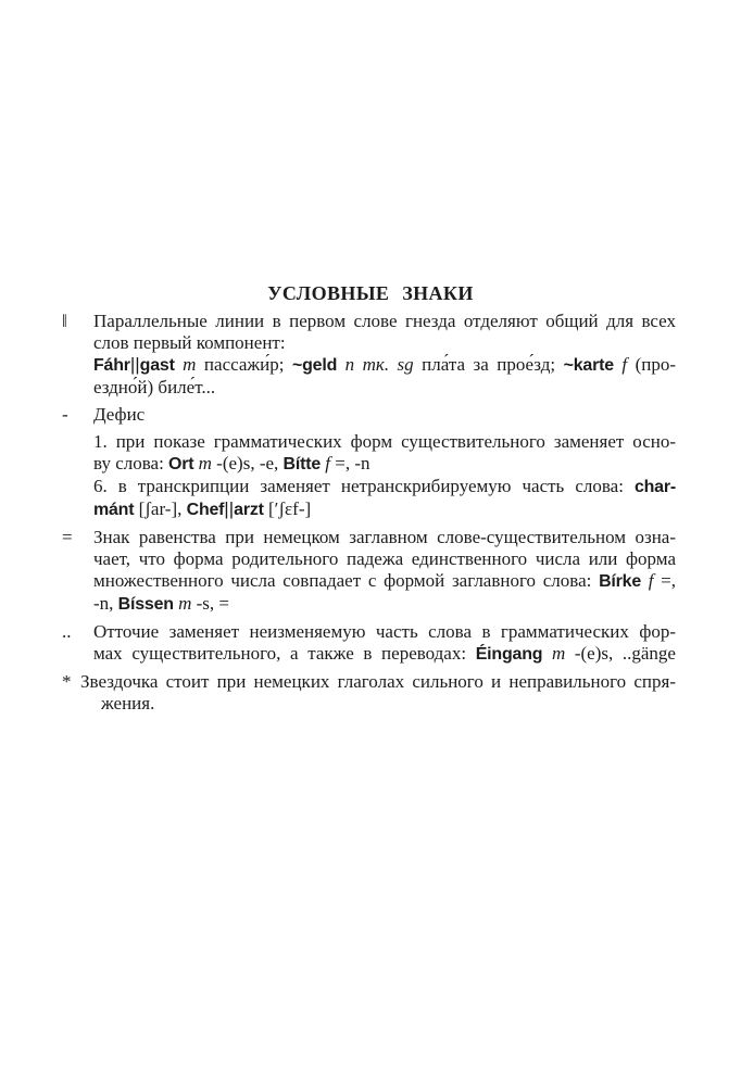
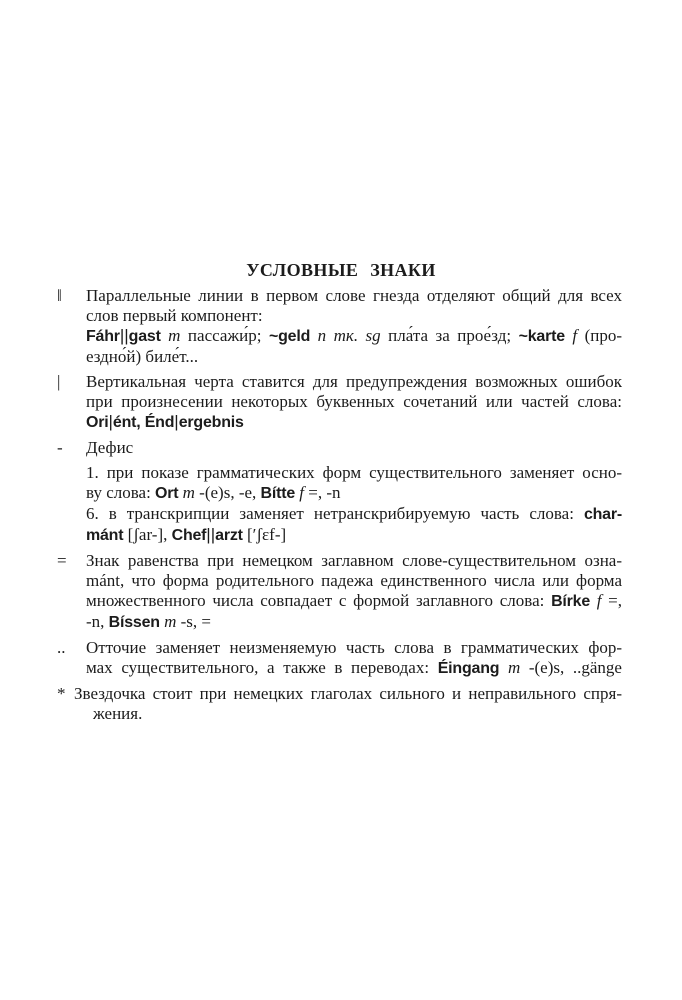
  УСЛОВНЫЕ ЗНАКИ
  ‖
  Параллельные линии в первом слове гнезда отделяют общий для всех
  слов первый компонент:
  Fáhr||gast m пассажи́р; ~geld n тк. sg пла́та за прое́зд; ~karte f (про-
  ездно́й) биле́т...
+ |
+ Вертикальная черта ставится для предупреждения возможных ошибок
+ при произнесении некоторых буквенных сочетаний или частей слова:
+ Ori|ént, Énd|ergebnis
  -
  Дефис
  1. при показе грамматических форм существительного заменяет осно-
  ву слова: Ort m -(e)s, -e, Bítte f =, -n
  6. в транскрипции заменяет нетранскрибируемую часть слова: char-
  mánt [ʃar-], Chef||arzt [ʹʃɛf-]
  =
  Знак равенства при немецком заглавном слове-существительном озна-
- чает, что форма родительного падежа единственного числа или форма
+ mánt, что форма родительного падежа единственного числа или форма
  множественного числа совпадает с формой заглавного слова: Bírke f =,
  -n, Bíssen m -s, =
  ..
  Отточие заменяет неизменяемую часть слова в грамматических фор-
  мах существительного, а также в переводах: Éingang m -(e)s, ..gänge
  *
  Звездочка стоит при немецких глаголах сильного и неправильного спря-
  жения.
